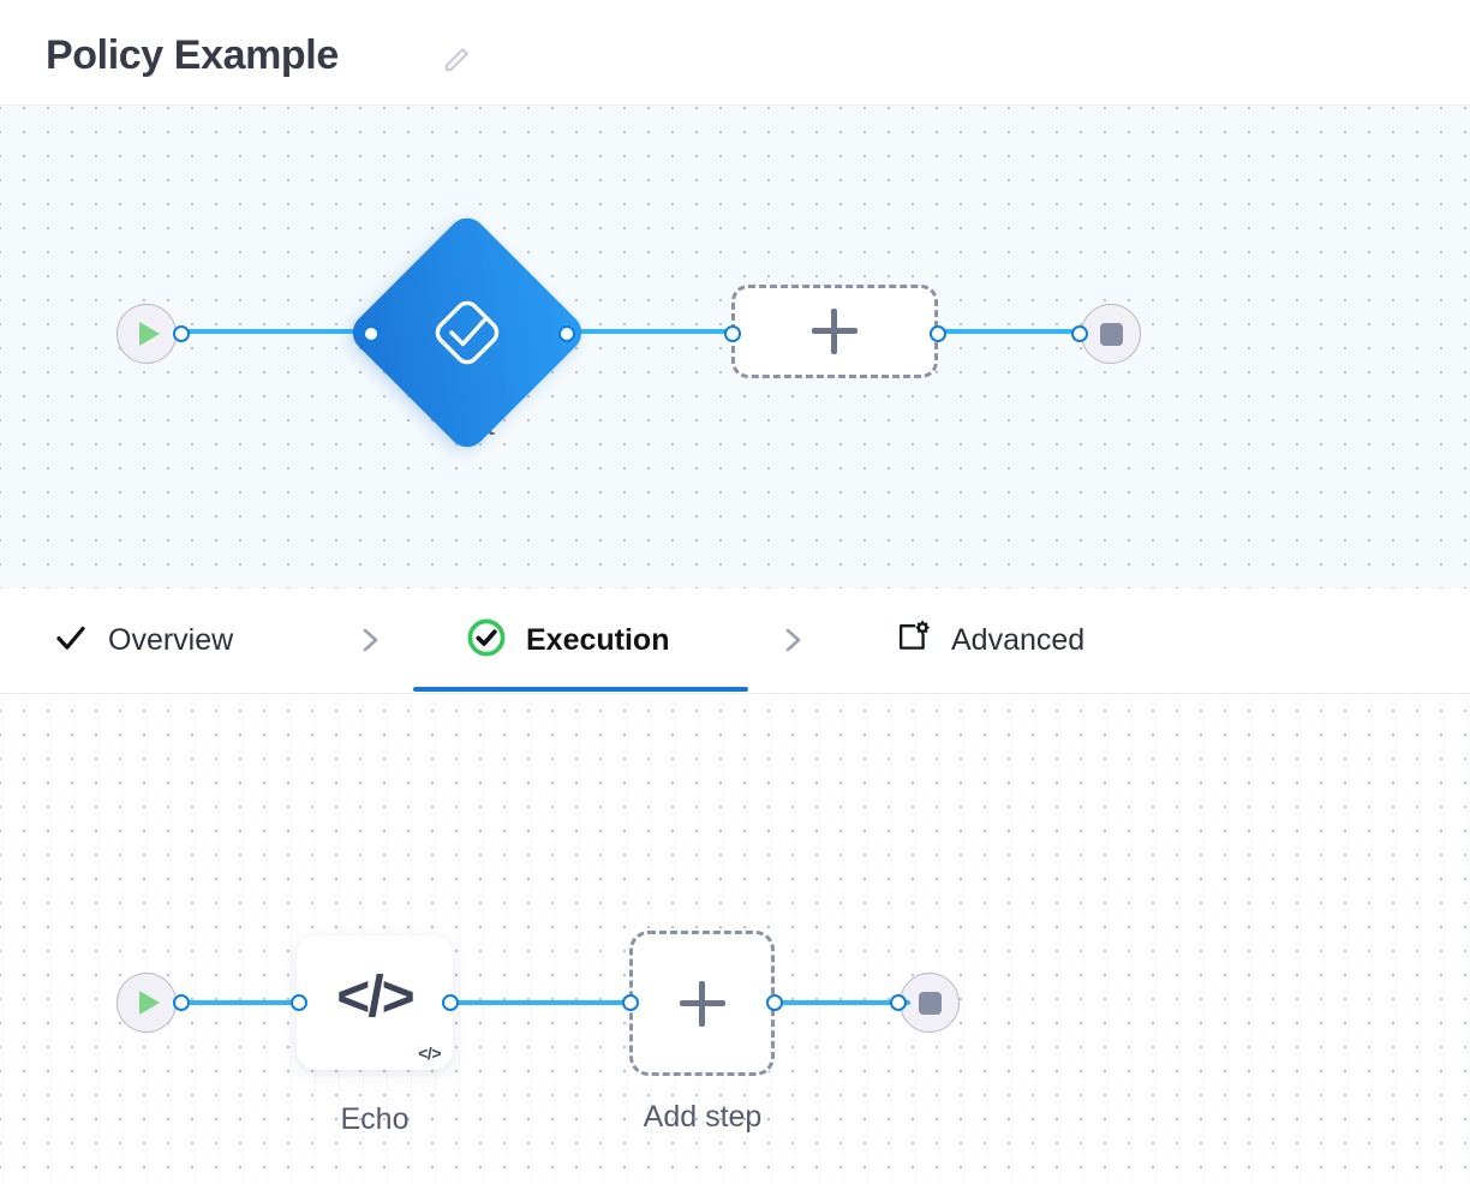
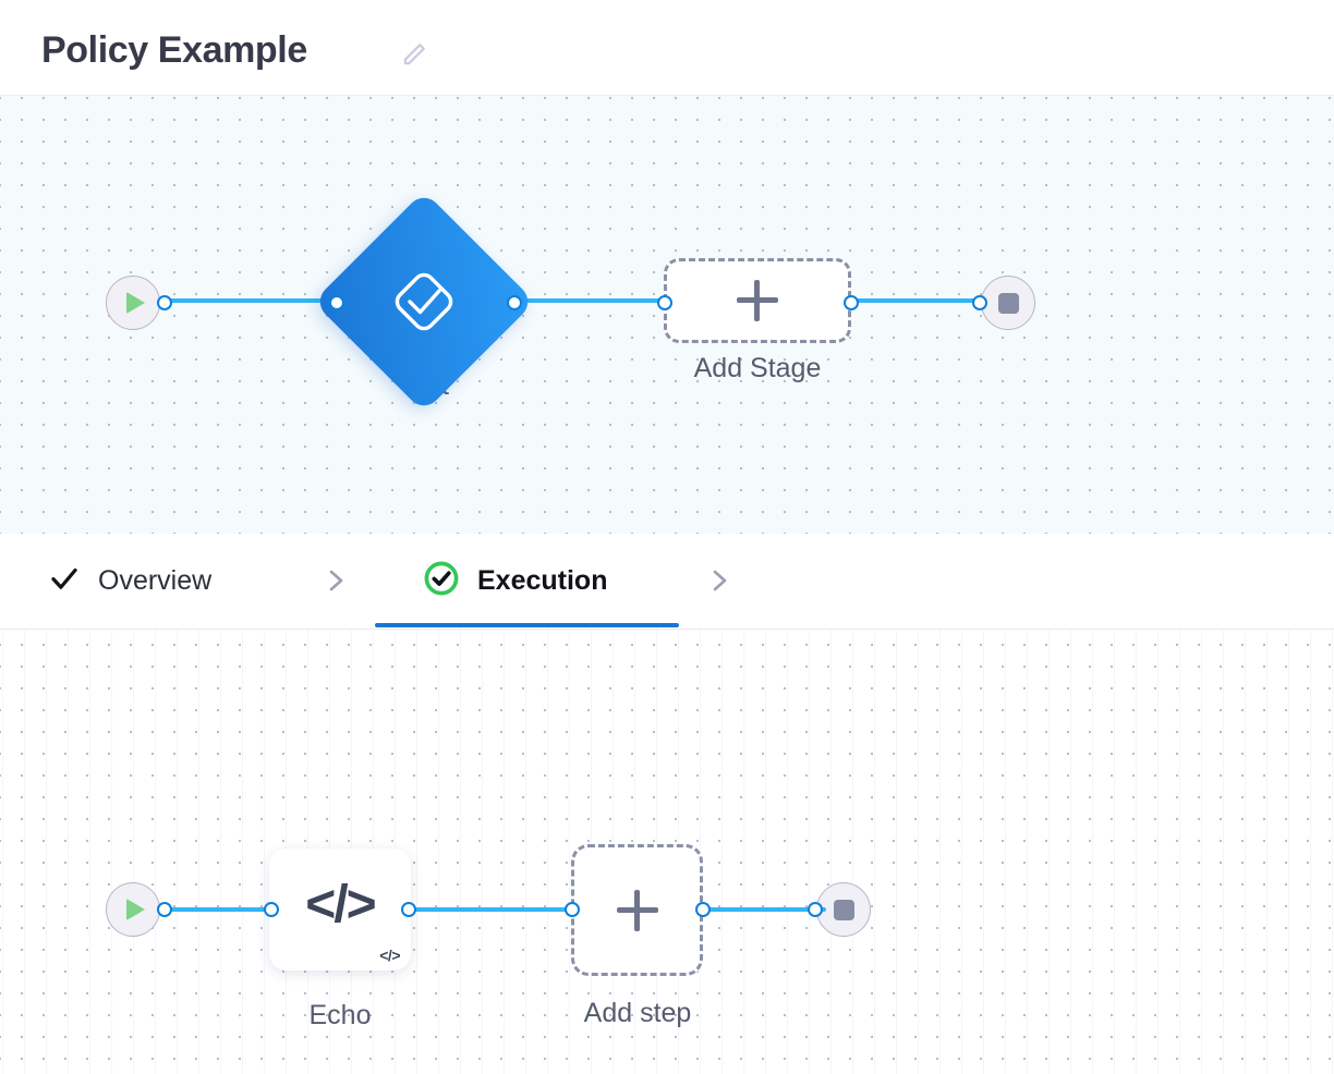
  Policy Example
+ Add Stage
  Overview
  Execution
- Advanced
  </>
  </>
  Echo
  Add step
